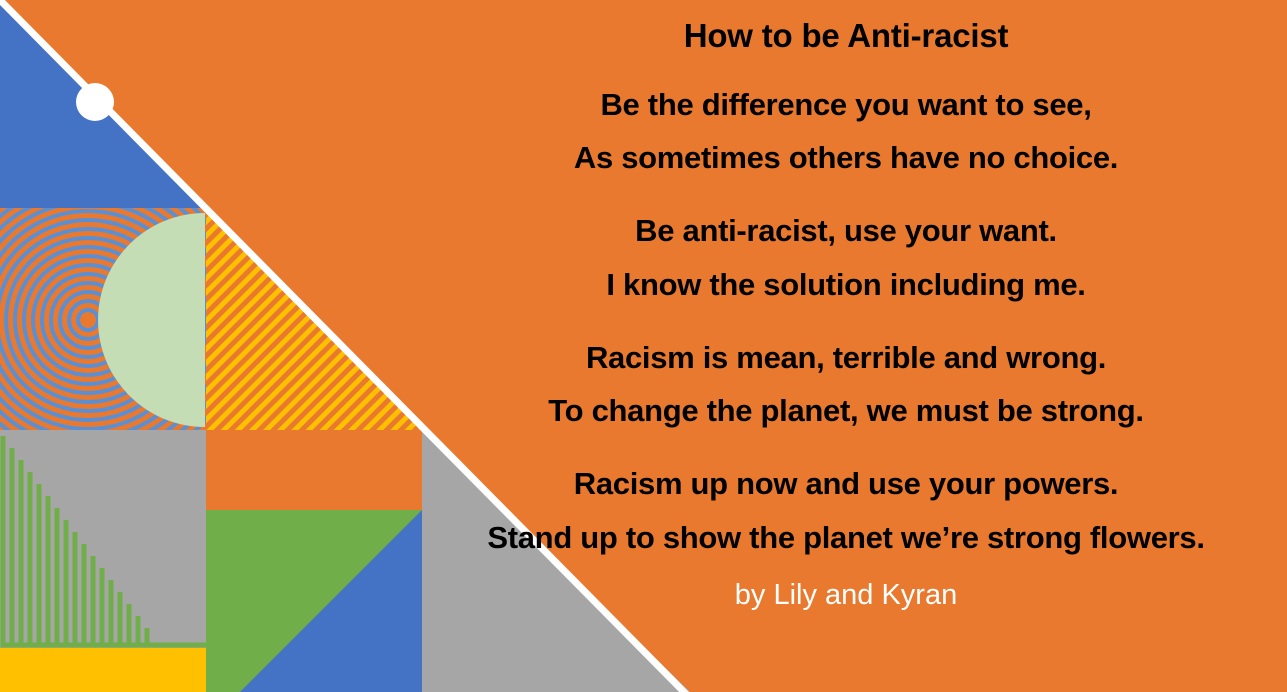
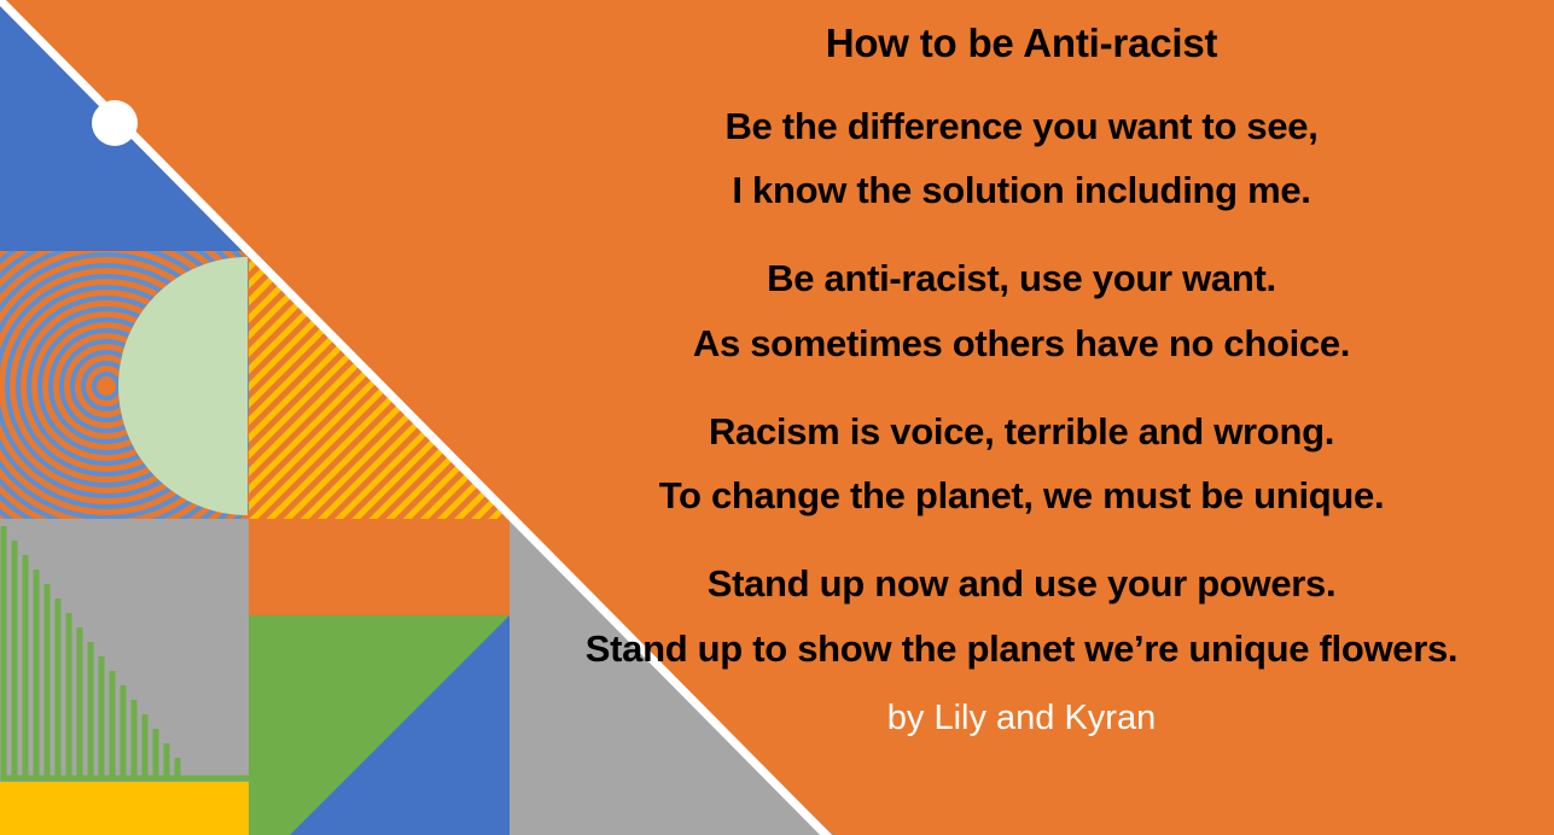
  How to be Anti-racist
  Be the difference you want to see,
- As sometimes others have no choice.
+ I know the solution including me.
  Be anti-racist, use your want.
- I know the solution including me.
+ As sometimes others have no choice.
- Racism is mean, terrible and wrong.
+ Racism is voice, terrible and wrong.
- To change the planet, we must be strong.
+ To change the planet, we must be unique.
- Racism up now and use your powers.
+ Stand up now and use your powers.
- Stand up to show the planet we’re strong flowers.
+ Stand up to show the planet we’re unique flowers.
  by Lily and Kyran
